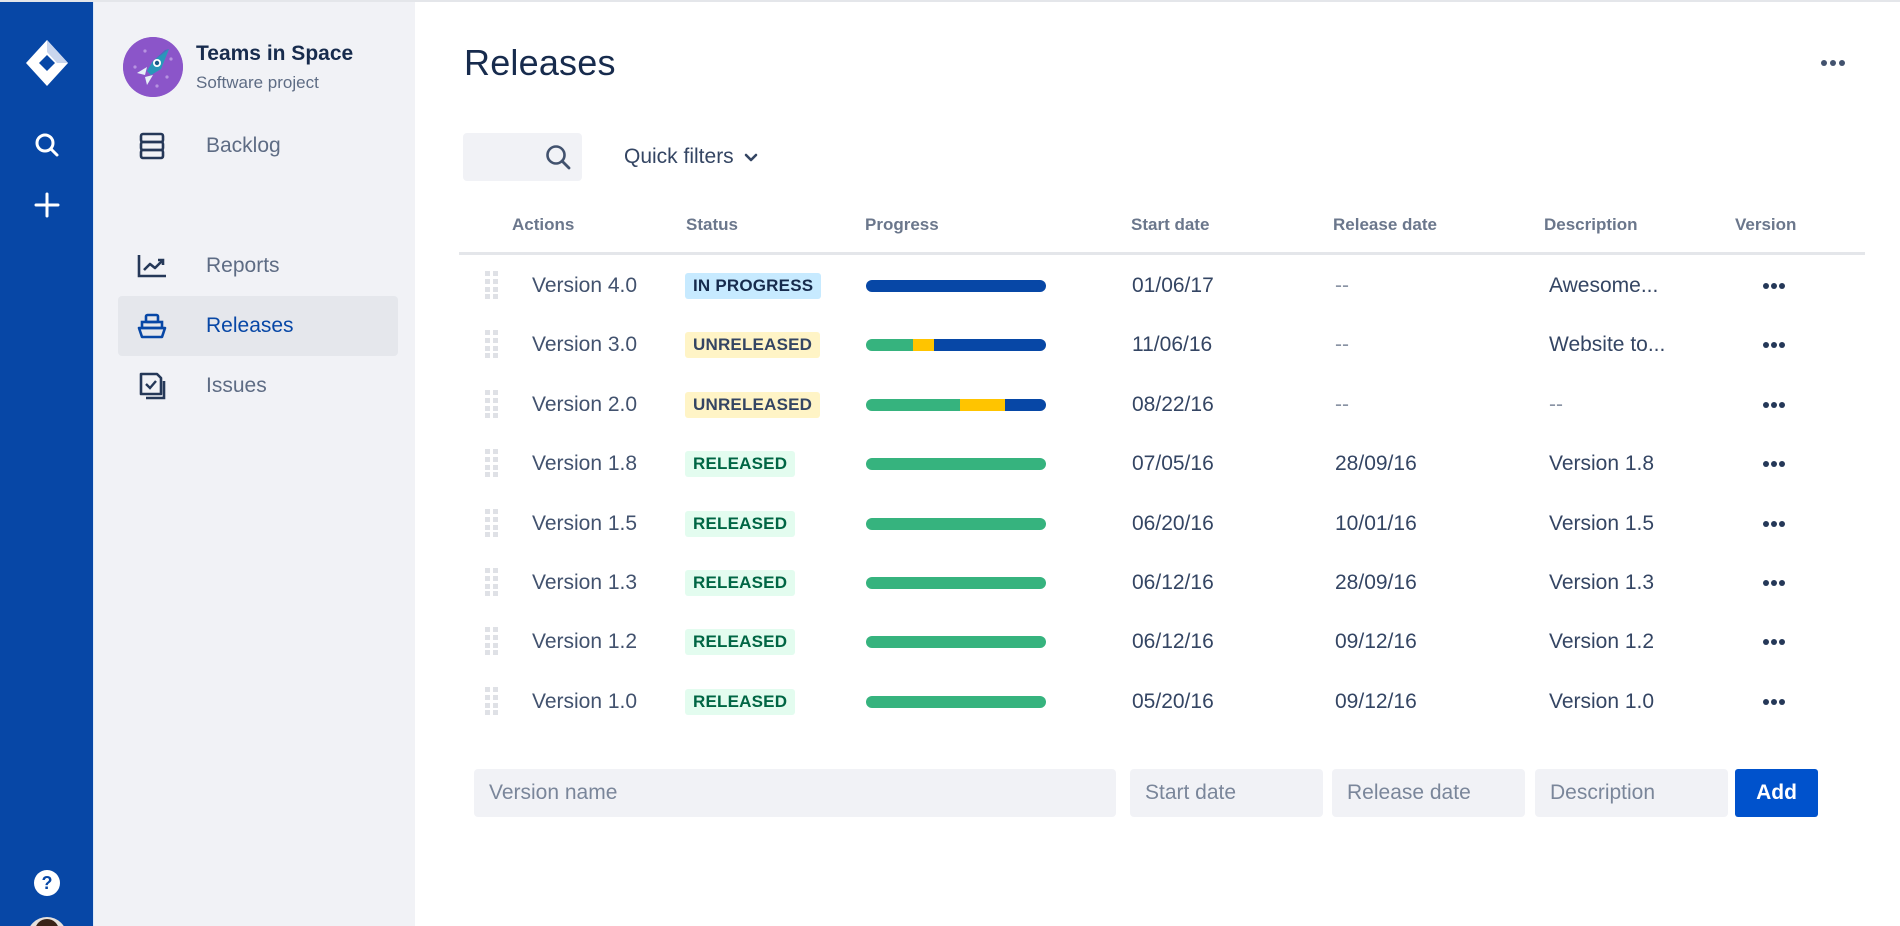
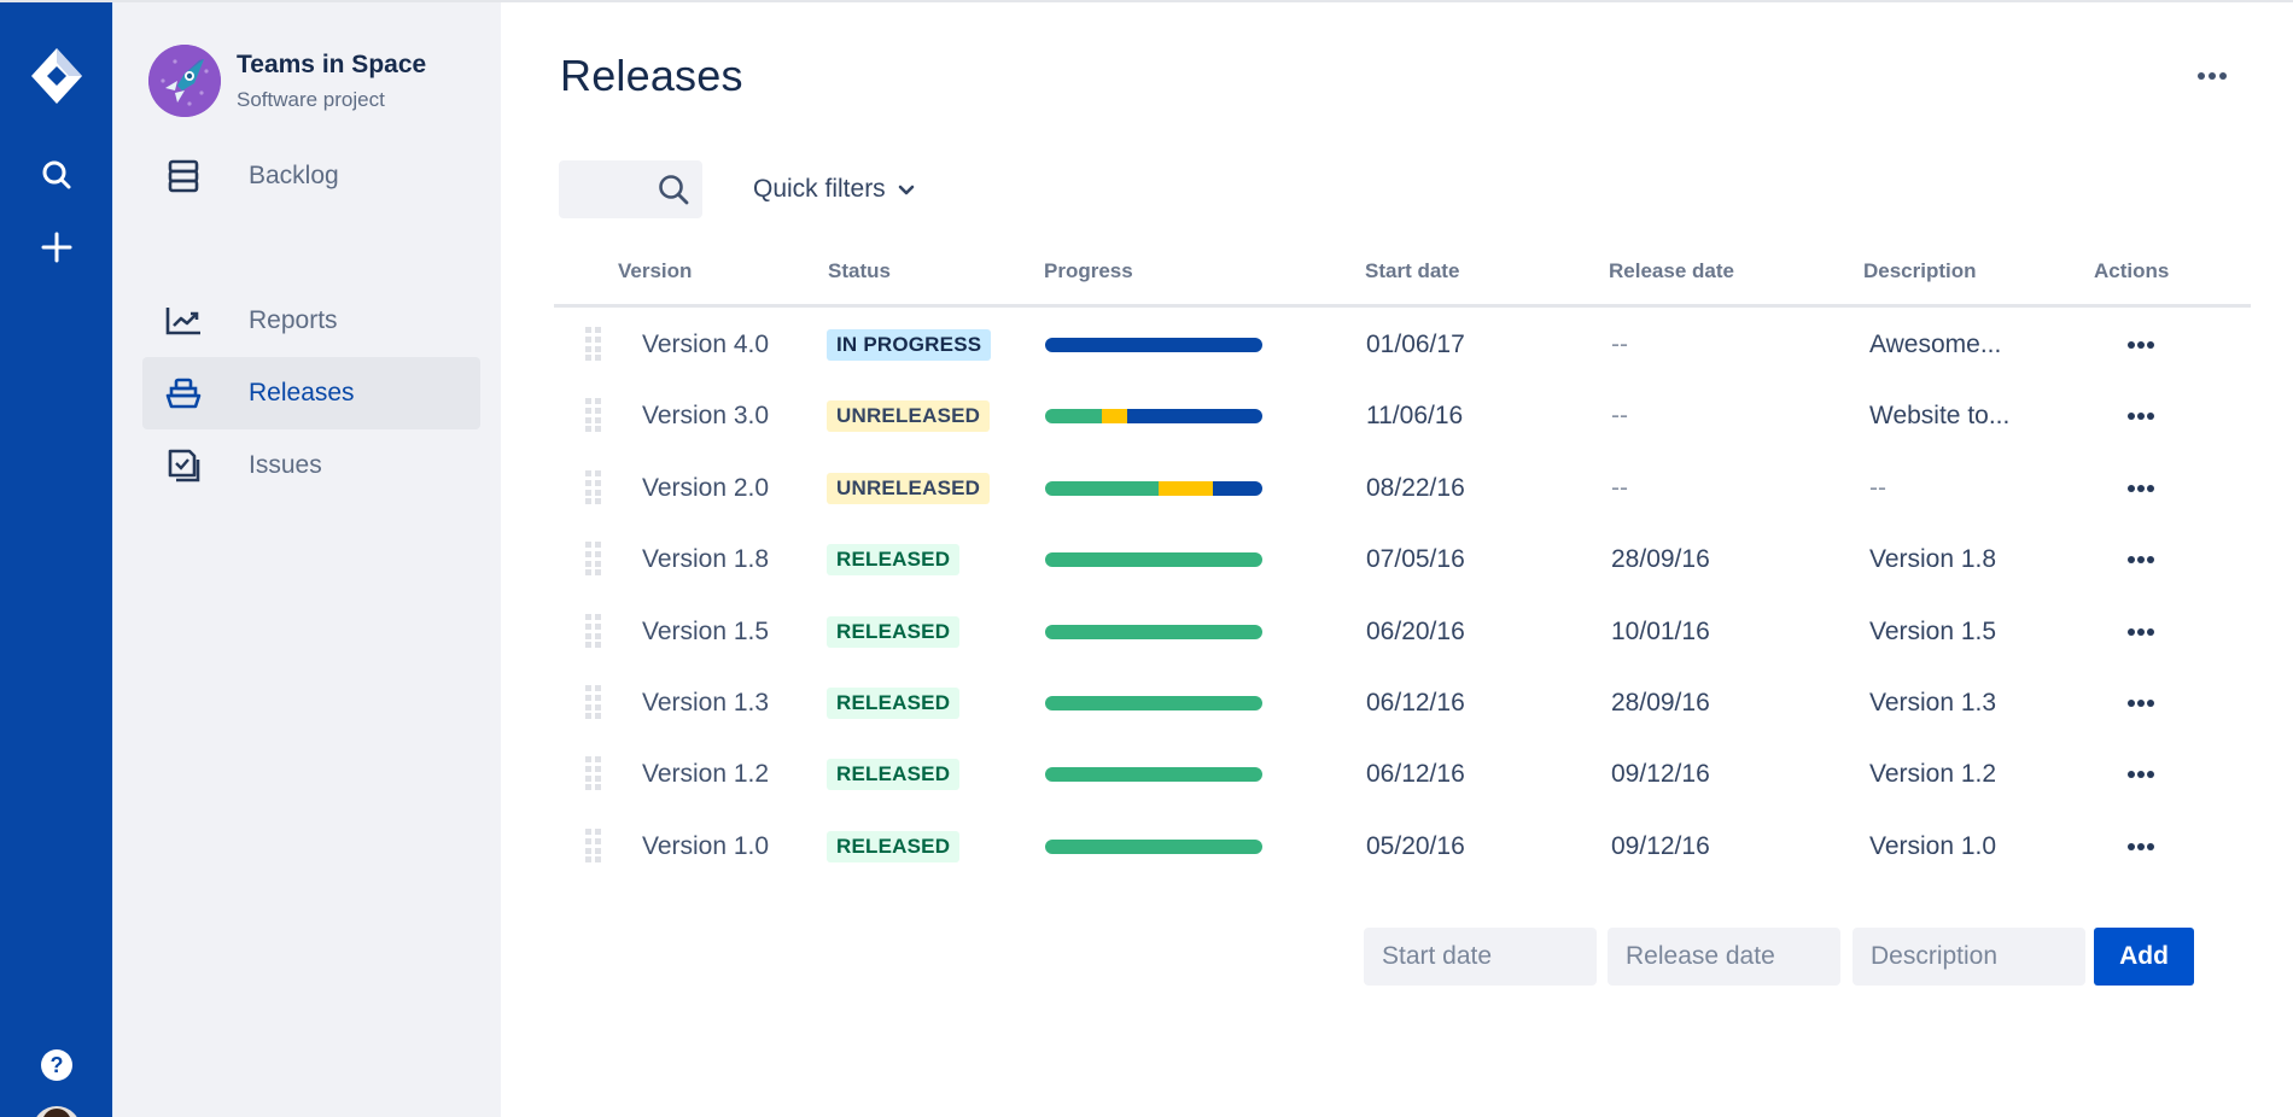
  ?
  Teams in Space
  Software project
  Backlog
  Reports
  Releases
  Issues
  Releases
  Quick filters
- Actions
+ Version
  Status
  Progress
  Start date
  Release date
  Description
- Version
+ Actions
  Version 4.0
  IN PROGRESS
  01/06/17
  --
  Awesome...
  Version 3.0
  UNRELEASED
  11/06/16
  --
  Website to...
  Version 2.0
  UNRELEASED
  08/22/16
  --
  --
  Version 1.8
  RELEASED
  07/05/16
  28/09/16
  Version 1.8
  Version 1.5
  RELEASED
  06/20/16
  10/01/16
  Version 1.5
  Version 1.3
  RELEASED
  06/12/16
  28/09/16
  Version 1.3
  Version 1.2
  RELEASED
  06/12/16
  09/12/16
  Version 1.2
  Version 1.0
  RELEASED
  05/20/16
  09/12/16
  Version 1.0
- Version name
  Start date
  Release date
  Description
  Add
